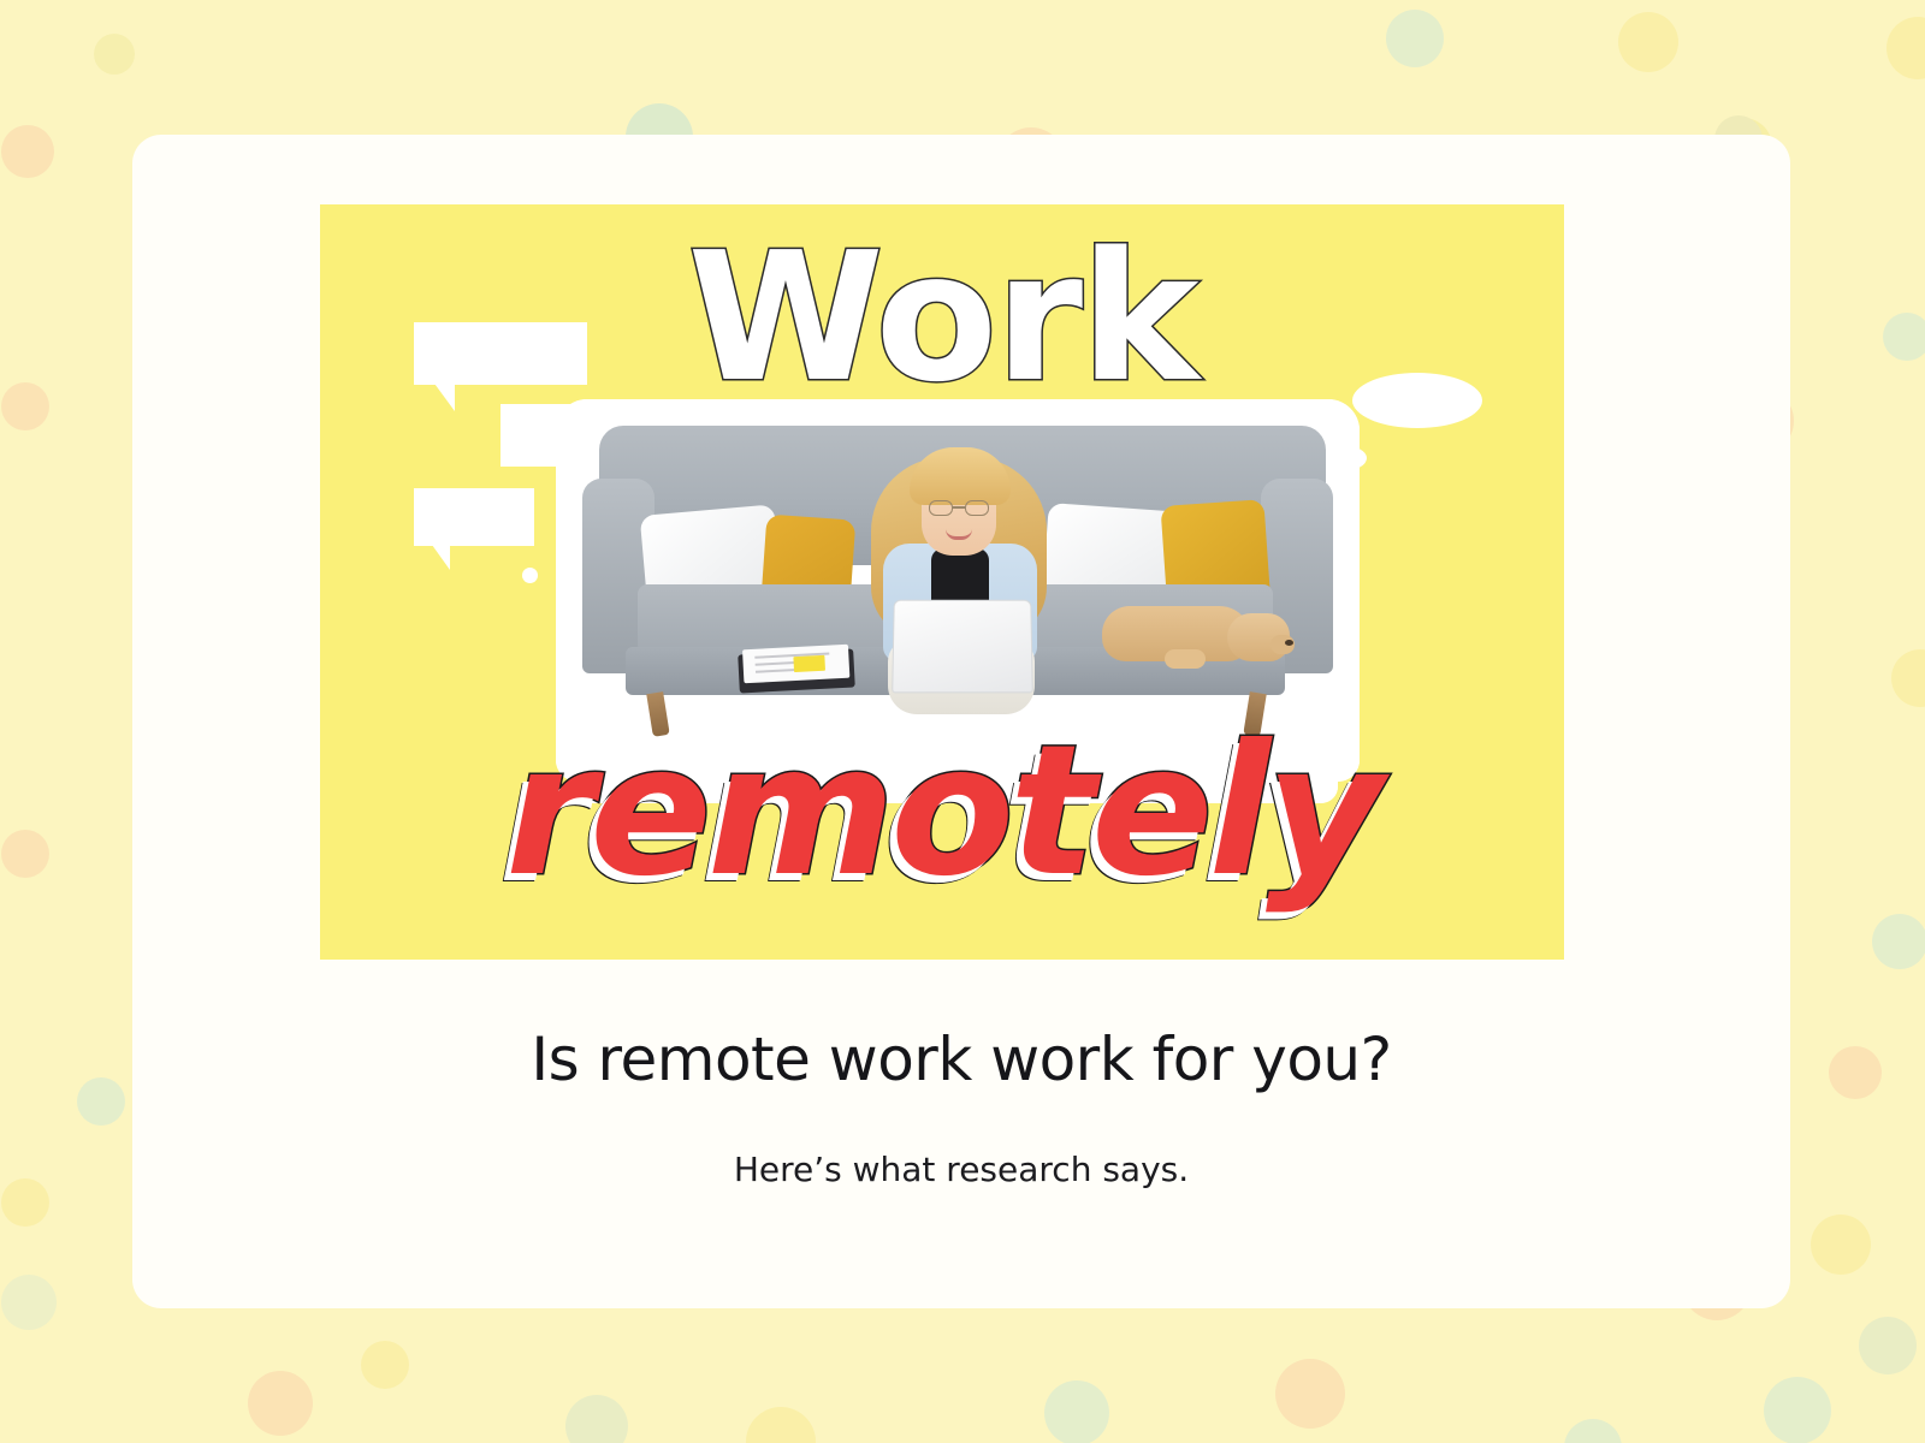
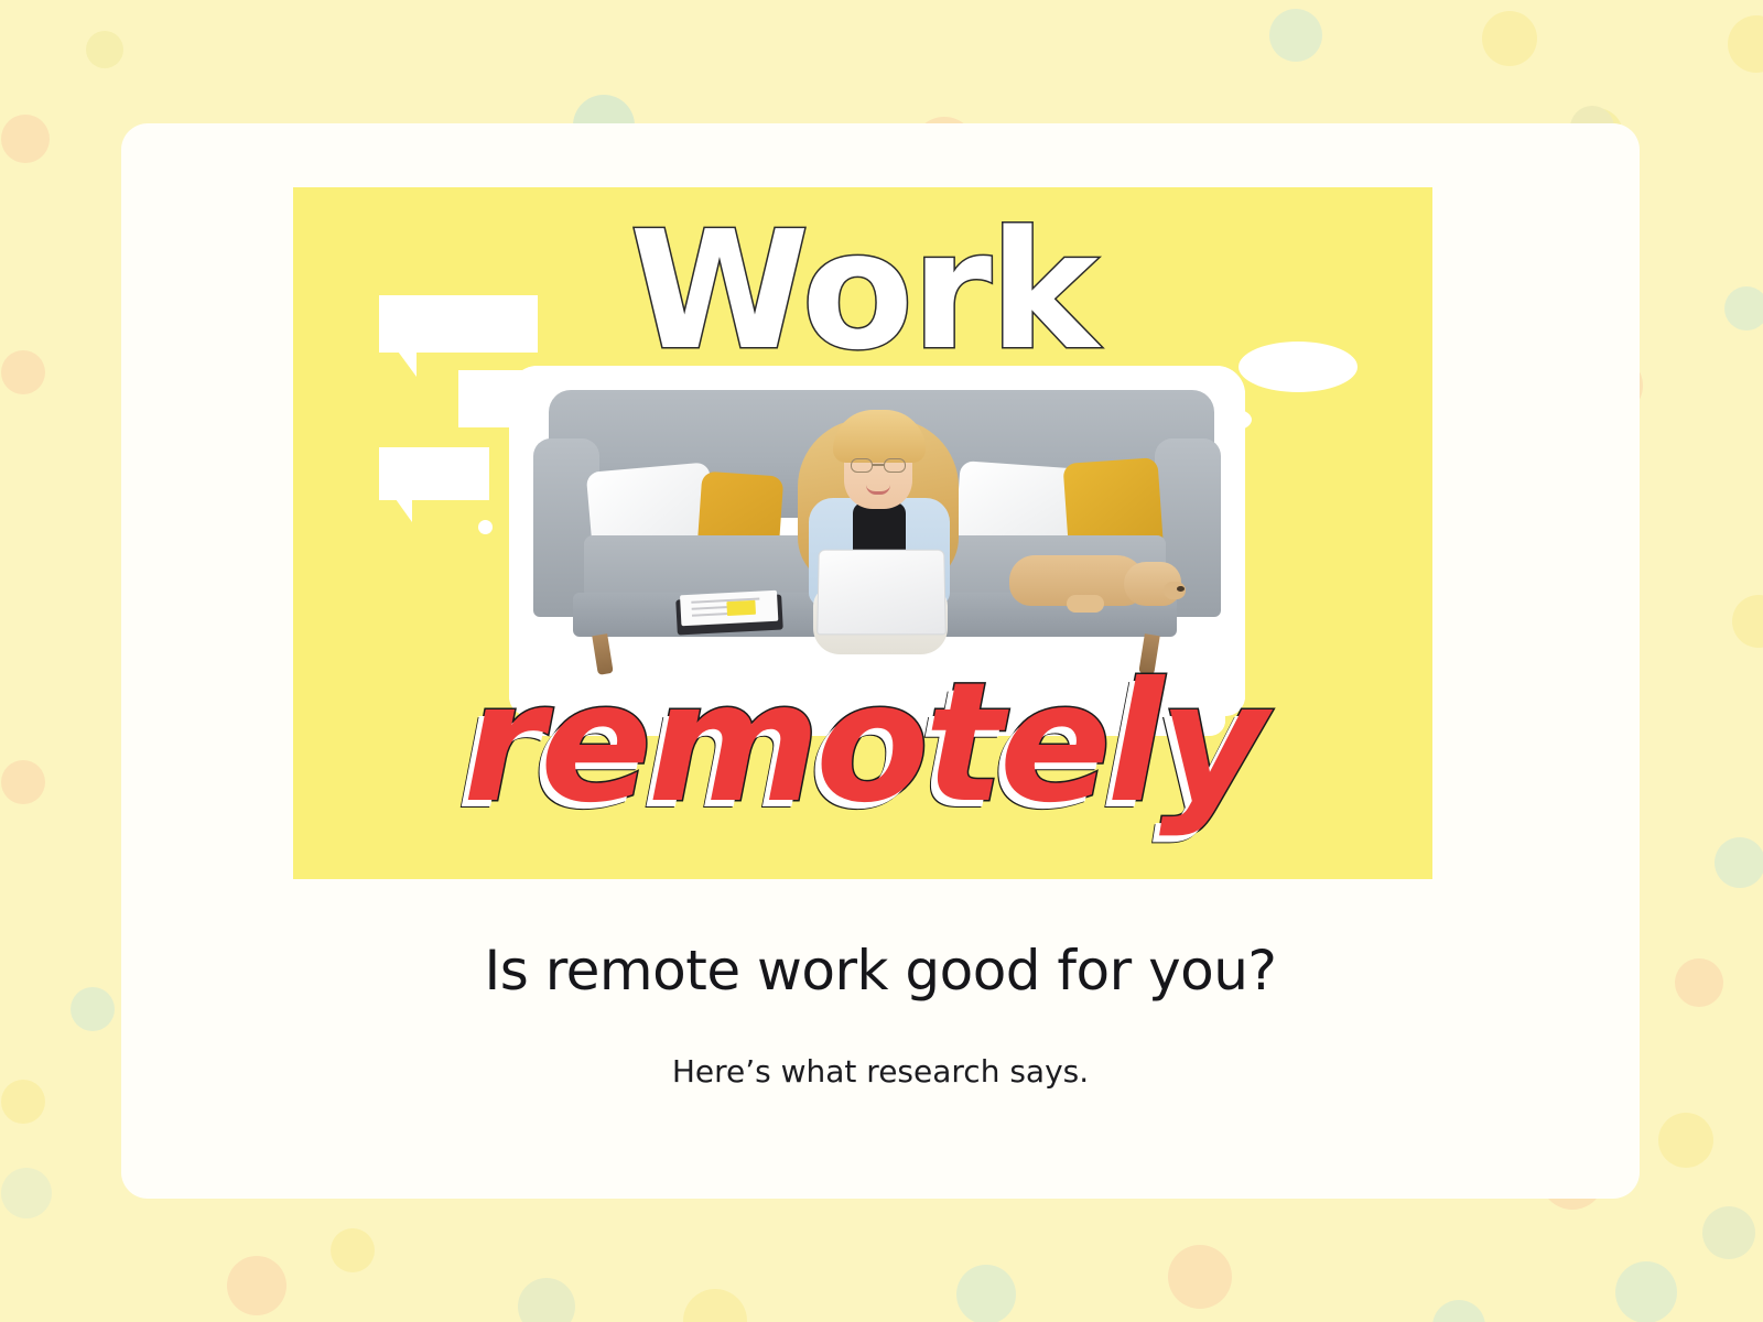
  Work
  remotely
- Is remote work work for you?
+ Is remote work good for you?
  Here’s what research says.
